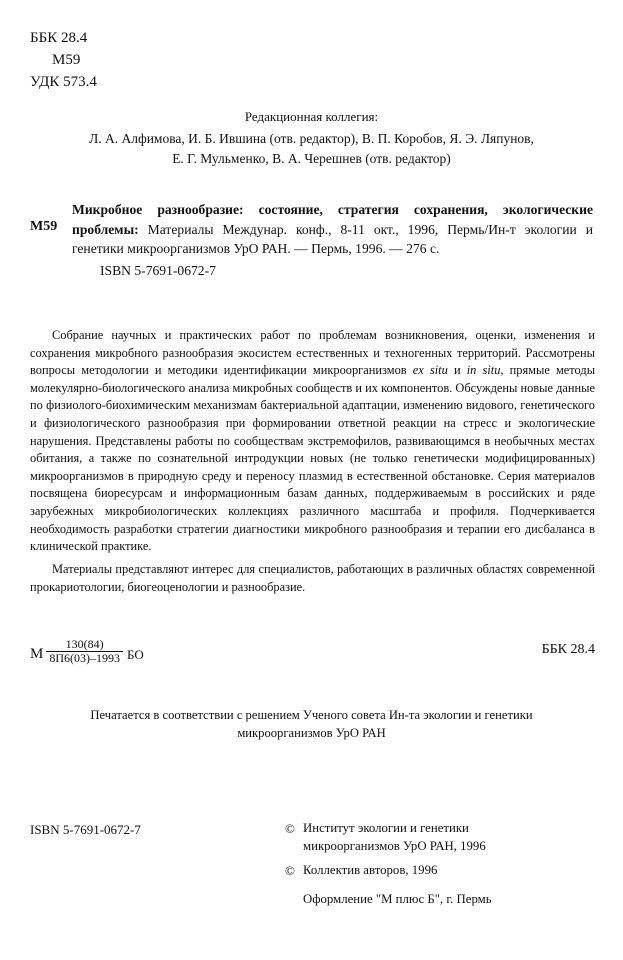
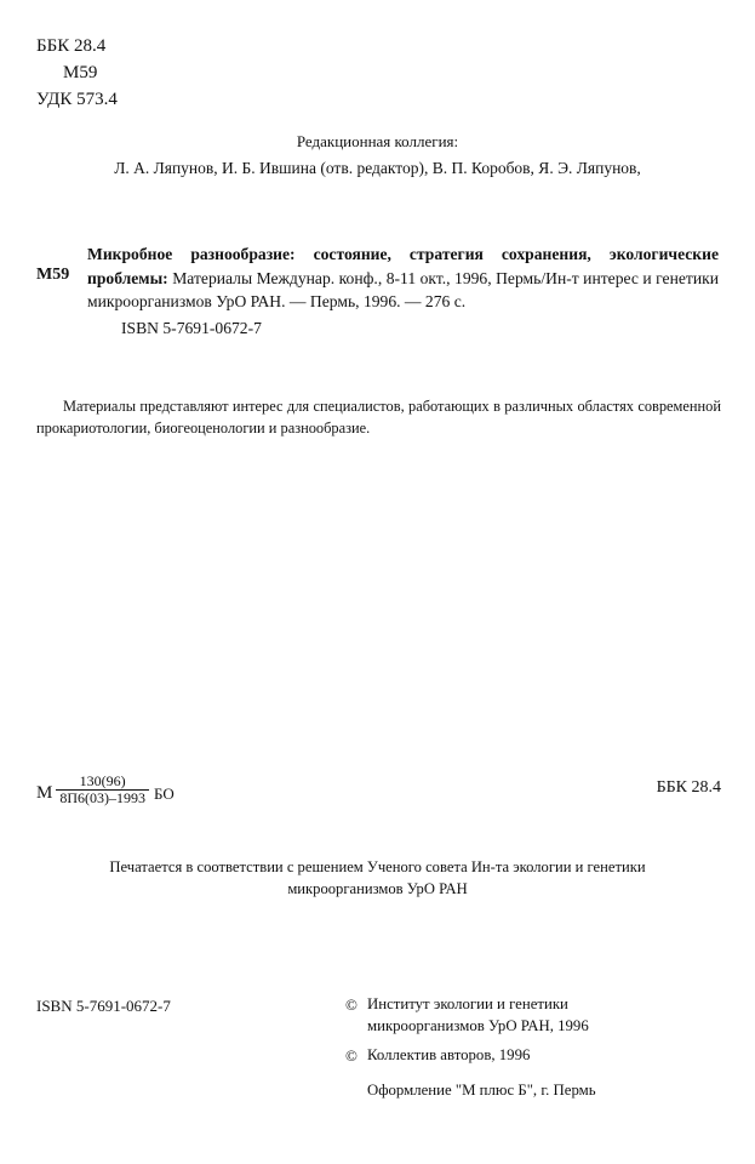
  ББК 28.4
  М59
  УДК 573.4
  Редакционная коллегия:
- Л. А. Алфимова, И. Б. Ившина (отв. редактор), В. П. Коробов, Я. Э. Ляпунов,
+ Л. А. Ляпунов, И. Б. Ившина (отв. редактор), В. П. Коробов, Я. Э. Ляпунов,
- Е. Г. Мульменко, В. А. Черешнев (отв. редактор)
  М59
- Микробное разнообразие: состояние, стратегия сохранения, экологические проблемы: Материалы Междунар. конф., 8-11 окт., 1996, Пермь/Ин-т экологии и генетики микроорганизмов УрО РАН. — Пермь, 1996. — 276 с.
+ Микробное разнообразие: состояние, стратегия сохранения, экологические проблемы: Материалы Междунар. конф., 8-11 окт., 1996, Пермь/Ин-т интерес и генетики микроорганизмов УрО РАН. — Пермь, 1996. — 276 с.
  ISBN 5-7691-0672-7
- Собрание научных и практических работ по проблемам возникновения, оценки, изменения и сохранения микробного разнообразия экосистем естественных и техногенных территорий. Рассмотрены вопросы методологии и методики идентификации микроорганизмов ex situ и in situ, прямые методы молекулярно-биологического анализа микробных сообществ и их компонентов. Обсуждены новые данные по физиолого-биохимическим механизмам бактериальной адаптации, изменению видового, генетического и физиологического разнообразия при формировании ответной реакции на стресс и экологические нарушения. Представлены работы по сообществам экстремофилов, развивающимся в необычных местах обитания, а также по сознательной интродукции новых (не только генетически модифицированных) микроорганизмов в природную среду и переносу плазмид в естественной обстановке. Серия материалов посвящена биоресурсам и информационным базам данных, поддерживаемым в российских и ряде зарубежных микробиологических коллекциях различного масштаба и профиля. Подчеркивается необходимость разработки стратегии диагностики микробного разнообразия и терапии его дисбаланса в клинической практике.
  Материалы представляют интерес для специалистов, работающих в различных областях современной прокариотологии, биогеоценологии и разнообразие.
  М
- 130(84)
+ 130(96)
  8П6(03)–1993
  БО
  ББК 28.4
  Печатается в соответствии с решением Ученого совета Ин-та экологии и генетики
  микроорганизмов УрО РАН
  ISBN 5-7691-0672-7
  ©
  Институт экологии и генетики
  микроорганизмов УрО РАН, 1996
  ©
  Коллектив авторов, 1996
  Оформление "М плюс Б", г. Пермь
